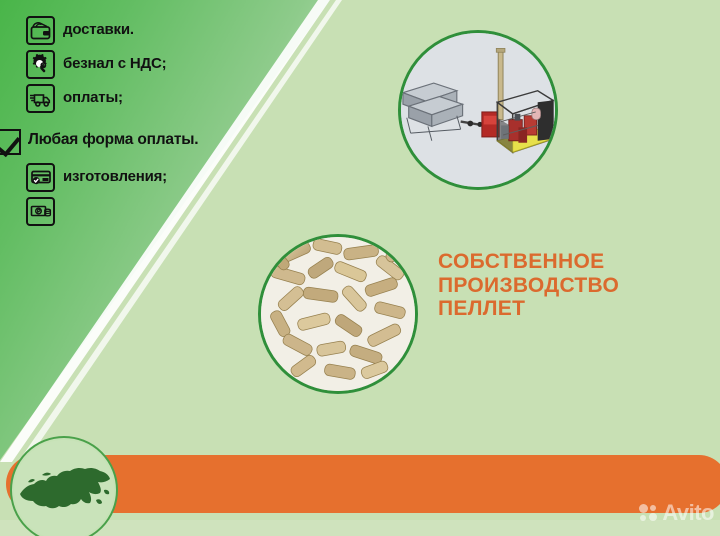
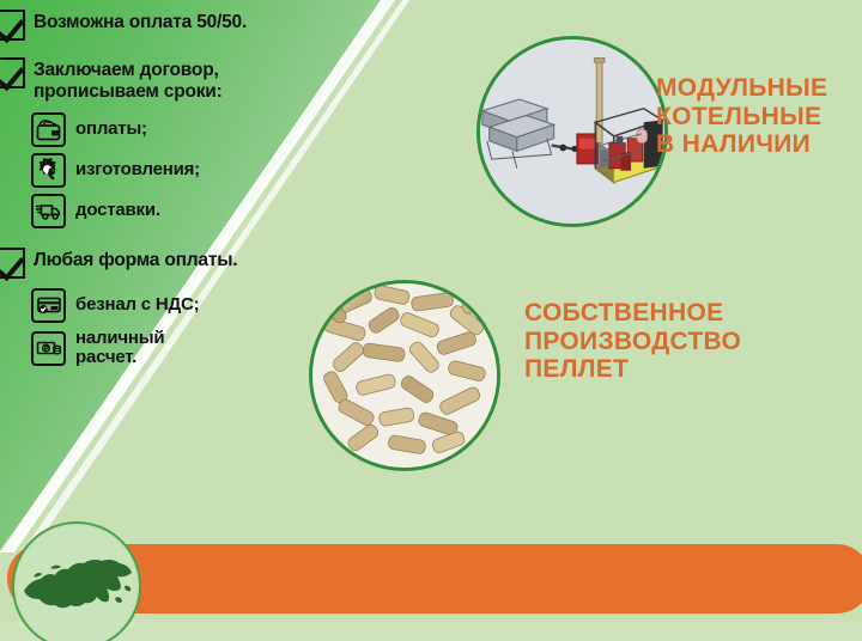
+ Возможна оплата 50/50.
+ Заключаем договор,
+ прописываем сроки:
- доставки.
+ оплаты;
- безнал с НДС;
+ изготовления;
- оплаты;
+ доставки.
  Любая форма оплаты.
- изготовления;
+ безнал с НДС;
+ наличный
+ расчет.
+ МОДУЛЬНЫЕ
+ КОТЕЛЬНЫЕ
+ В НАЛИЧИИ
  СОБСТВЕННОЕ
  ПРОИЗВОДСТВО
  ПЕЛЛЕТ
- Avito
